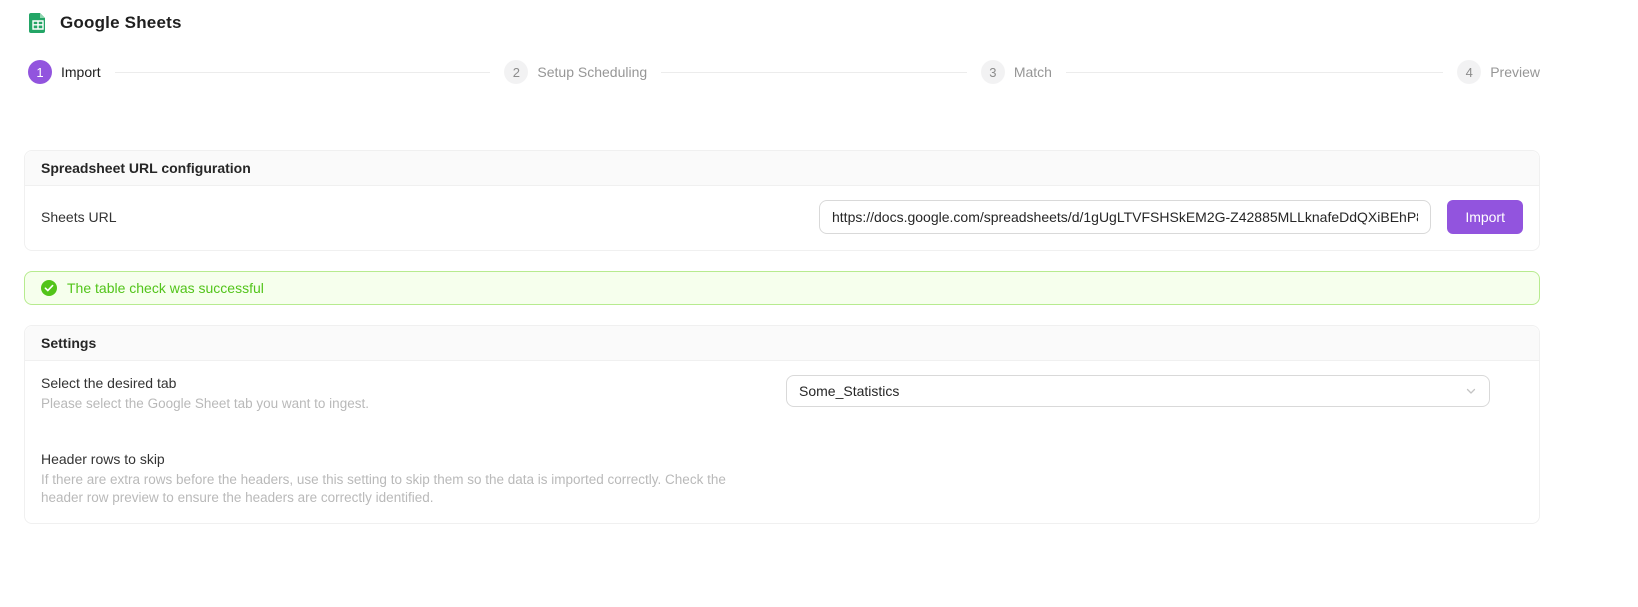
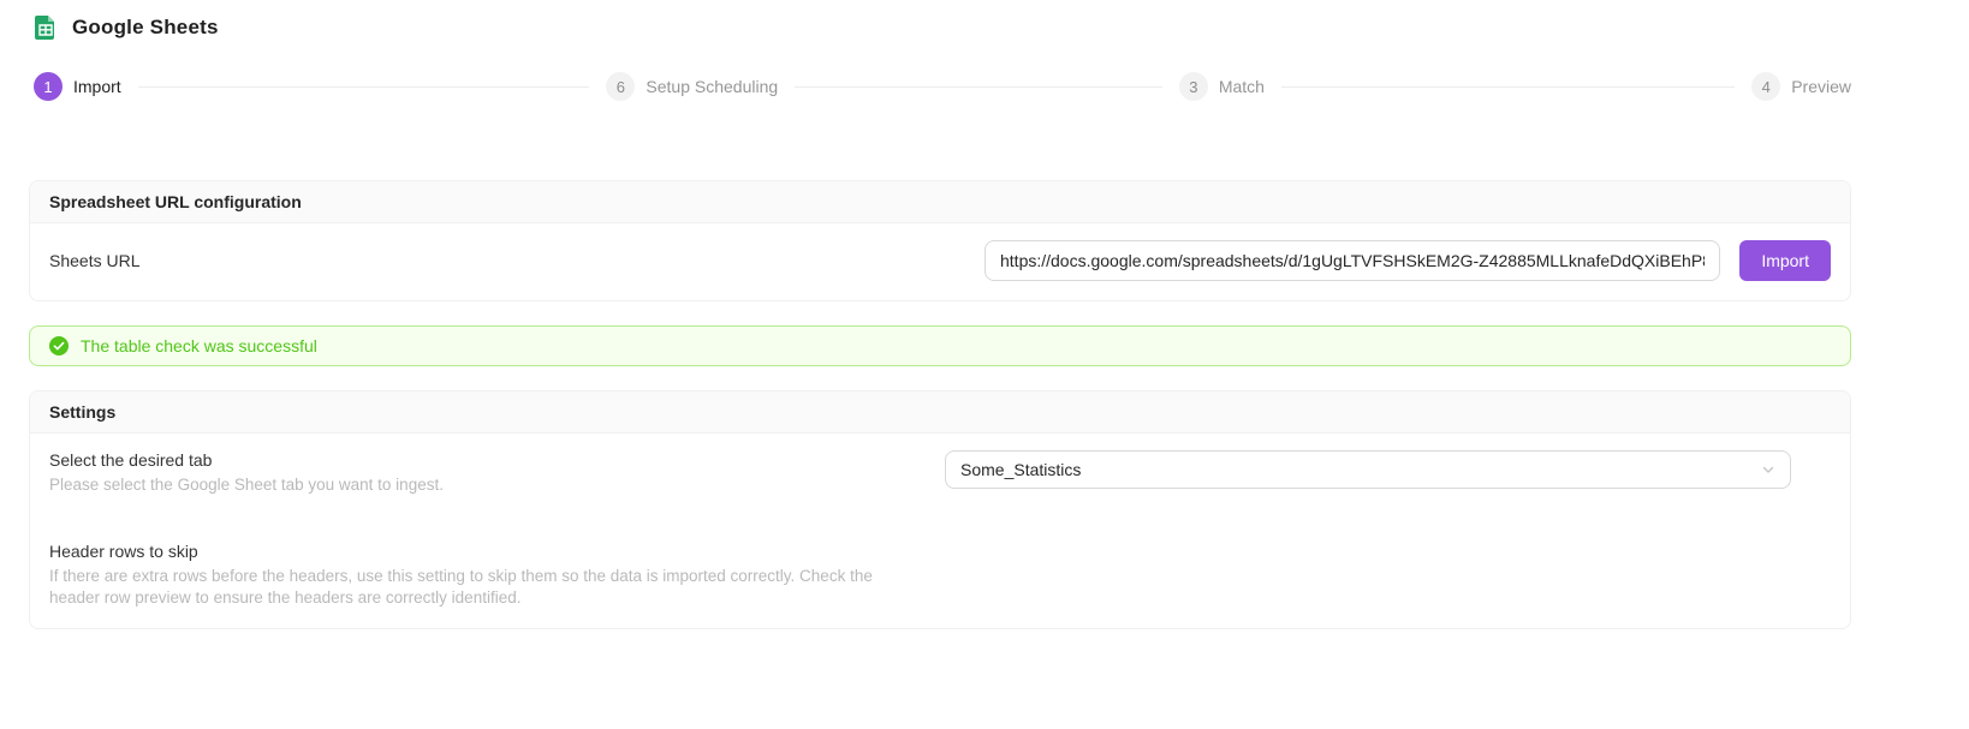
  Google Sheets
  1
  Import
- 2
+ 6
  Setup Scheduling
  3
  Match
  4
  Preview
  Spreadsheet URL configuration
  Sheets URL
  https://docs.google.com/spreadsheets/d/1gUgLTVFSHSkEM2G-Z42885MLLknafeDdQXiBEhP
  Import
  The table check was successful
  Settings
  Select the desired tab
  Please select the Google Sheet tab you want to ingest.
  Some_Statistics
  Header rows to skip
  If there are extra rows before the headers, use this setting to skip them so the data is imported correctly. Check the header row preview to ensure the headers are correctly identified.
